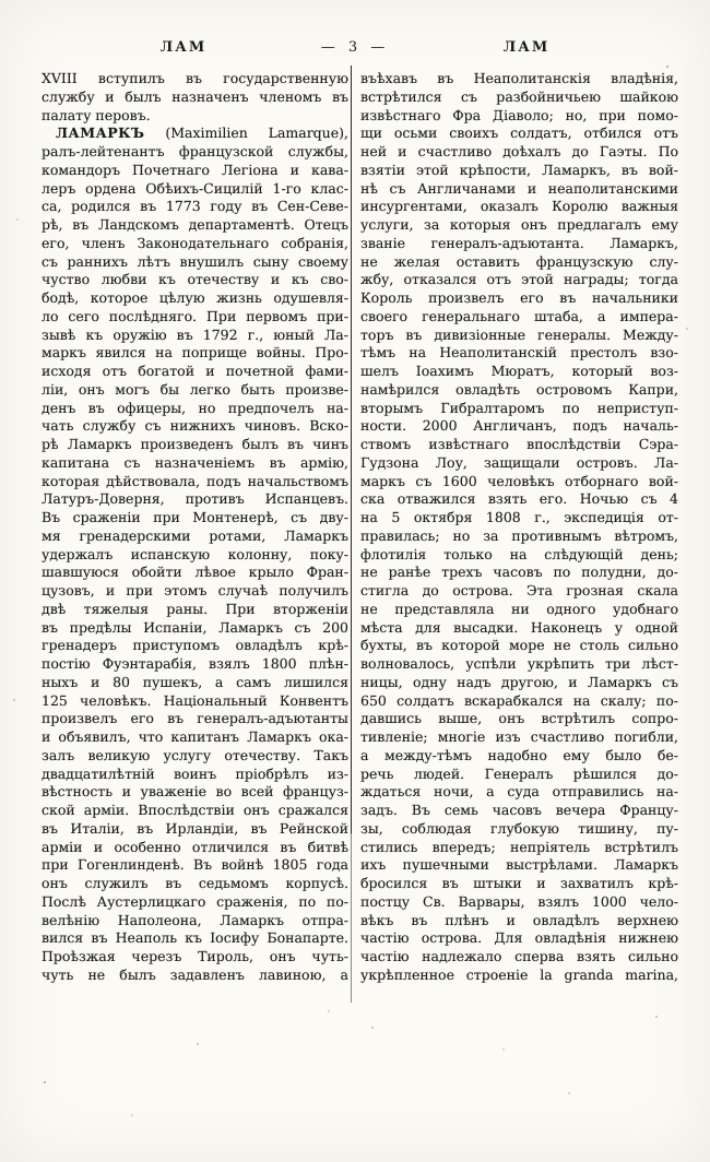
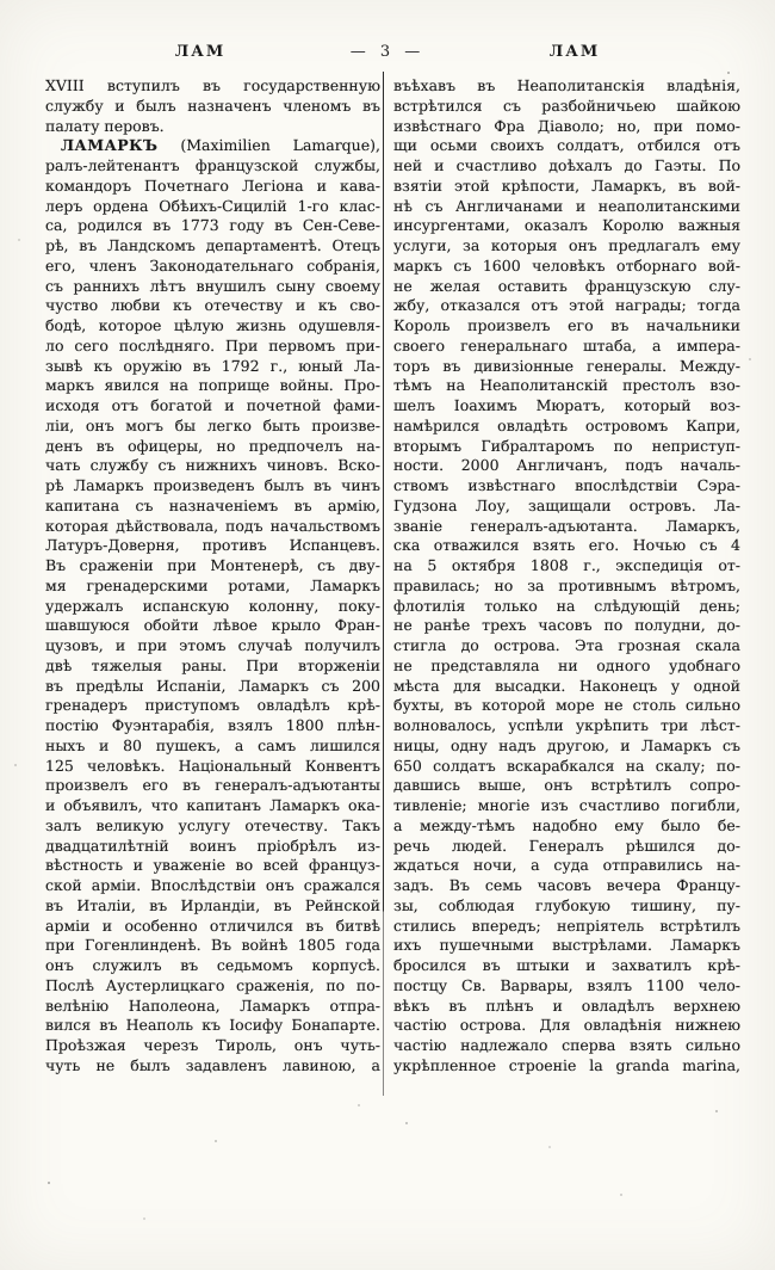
  ЛАМ
  — 3 —
  ЛАМ
  XVIII вступилъ въ государственную
  службу и былъ назначенъ членомъ въ
  палату перовъ.
  ЛАМАРКЪ (Maximilien Lamarque),
  ралъ-лейтенантъ французской службы,
  командоръ Почетнаго Легіона и кава-
  леръ ордена Обѣихъ-Сицилій 1-го клас-
  са, родился въ 1773 году въ Сен-Севе-
  рѣ, въ Ландскомъ департаментѣ. Отецъ
  его, членъ Законодательнаго собранія,
  съ раннихъ лѣтъ внушилъ сыну своему
  чуство любви къ отечеству и къ сво-
  бодѣ, которое цѣлую жизнь одушевля-
  ло сего послѣдняго. При первомъ при-
  зывѣ къ оружію въ 1792 г., юный Ла-
  маркъ явился на поприще войны. Про-
  исходя отъ богатой и почетной фами-
  ліи, онъ могъ бы легко быть произве-
  денъ въ офицеры, но предпочелъ на-
  чать службу съ нижнихъ чиновъ. Вско-
  рѣ Ламаркъ произведенъ былъ въ чинъ
  капитана съ назначеніемъ въ армію,
  которая дѣйствовала, подъ начальствомъ
  Латуръ-Доверня, противъ Испанцевъ.
  Въ сраженіи при Монтенерѣ, съ дву-
  мя гренадерскими ротами, Ламаркъ
  удержалъ испанскую колонну, поку-
  шавшуюся обойти лѣвое крыло Фран-
  цузовъ, и при этомъ случаѣ получилъ
  двѣ тяжелыя раны. При вторженіи
  въ предѣлы Испаніи, Ламаркъ съ 200
  гренадеръ приступомъ овладѣлъ крѣ-
  постію Фуэнтарабія, взялъ 1800 плѣн-
  ныхъ и 80 пушекъ, а самъ лишился
  125 человѣкъ. Національный Конвентъ
  произвелъ его въ генералъ-адъютанты
  и объявилъ, что капитанъ Ламаркъ ока-
  залъ великую услугу отечеству. Такъ
  двадцатилѣтній воинъ пріобрѣлъ из-
  вѣстность и уваженіе во всей француз-
  ской арміи. Впослѣдствіи онъ сражался
  въ Италіи, въ Ирландіи, въ Рейнской
  арміи и особенно отличился въ битвѣ
  при Гогенлинденѣ. Въ войнѣ 1805 года
  онъ служилъ въ седьмомъ корпусѣ.
  Послѣ Аустерлицкаго сраженія, по по-
  велѣнію Наполеона, Ламаркъ отпра-
  вился въ Неаполь къ Іосифу Бонапарте.
  Проѣзжая черезъ Тироль, онъ чуть-
  чуть не былъ задавленъ лавиною, а
  въѣхавъ въ Неаполитанскія владѣнія,
  встрѣтился съ разбойничьею шайкою
  извѣстнаго Фра Діаволо; но, при помо-
  щи осьми своихъ солдатъ, отбился отъ
  ней и счастливо доѣхалъ до Гаэты. По
  взятіи этой крѣпости, Ламаркъ, въ вой-
  нѣ съ Англичанами и неаполитанскими
  инсургентами, оказалъ Королю важныя
  услуги, за которыя онъ предлагалъ ему
- званіе генералъ-адъютанта. Ламаркъ,
+ маркъ съ 1600 человѣкъ отборнаго вой-
  не желая оставить французскую слу-
  жбу, отказался отъ этой награды; тогда
  Король произвелъ его въ начальники
  своего генеральнаго штаба, а импера-
  торъ въ дивизіонные генералы. Между-
  тѣмъ на Неаполитанскій престолъ взо-
  шелъ Іоахимъ Мюратъ, который воз-
  намѣрился овладѣть островомъ Капри,
  вторымъ Гибралтаромъ по неприступ-
  ности. 2000 Англичанъ, подъ началь-
  ствомъ извѣстнаго впослѣдствіи Сэра-
  Гудзона Лоу, защищали островъ. Ла-
- маркъ съ 1600 человѣкъ отборнаго вой-
+ званіе генералъ-адъютанта. Ламаркъ,
  ска отважился взять его. Ночью съ 4
  на 5 октября 1808 г., экспедиція от-
  правилась; но за противнымъ вѣтромъ,
  флотилія только на слѣдующій день;
  не ранѣе трехъ часовъ по полудни, до-
  стигла до острова. Эта грозная скала
  не представляла ни одного удобнаго
  мѣста для высадки. Наконецъ у одной
  бухты, въ которой море не столь сильно
  волновалось, успѣли укрѣпить три лѣст-
  ницы, одну надъ другою, и Ламаркъ съ
  650 солдатъ вскарабкался на скалу; по-
  давшись выше, онъ встрѣтилъ сопро-
  тивленіе; многіе изъ счастливо погибли,
  а между-тѣмъ надобно ему было бе-
  речь людей. Генералъ рѣшился до-
  ждаться ночи, а суда отправились на-
  задъ. Въ семь часовъ вечера Францу-
  зы, соблюдая глубокую тишину, пу-
  стились впередъ; непріятель встрѣтилъ
  ихъ пушечными выстрѣлами. Ламаркъ
  бросился въ штыки и захватилъ крѣ-
- постцу Св. Варвары, взялъ 1000 чело-
+ постцу Св. Варвары, взялъ 1100 чело-
  вѣкъ въ плѣнъ и овладѣлъ верхнею
  частію острова. Для овладѣнія нижнею
  частію надлежало сперва взять сильно
  укрѣпленное строеніе la granda marina,
